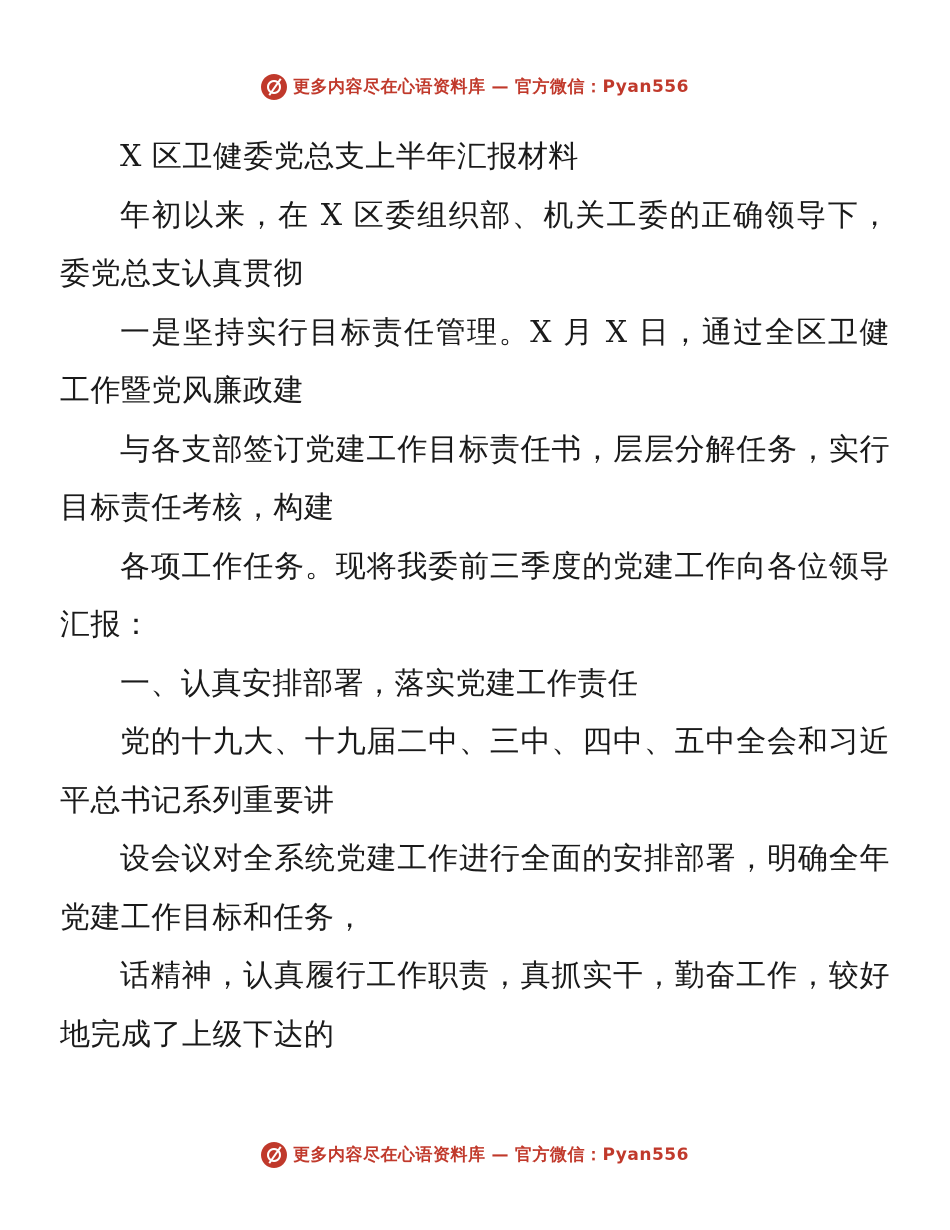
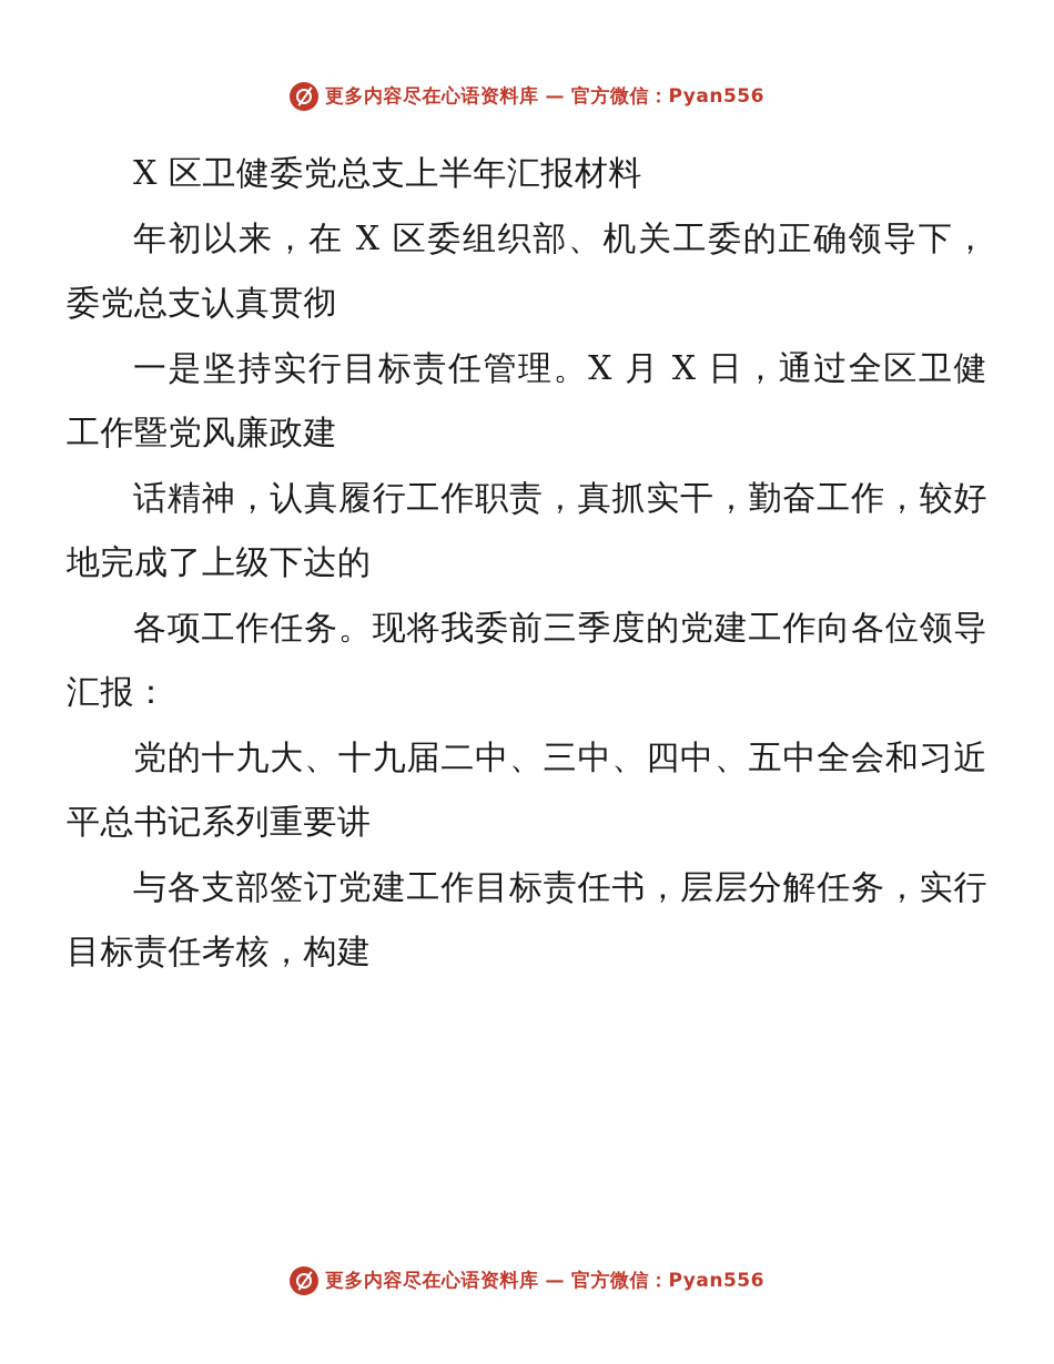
  更多内容尽在心语资料库
  —
  官方微信：Pyan556
  X 区卫健委党总支上半年汇报材料
  年初以来，在 X 区委组织部、机关工委的正确领导下，委党总支认真贯彻
  一是坚持实行目标责任管理。X 月 X 日，通过全区卫健工作暨党风廉政建
- 与各支部签订党建工作目标责任书，层层分解任务，实行目标责任考核，构建
+ 话精神，认真履行工作职责，真抓实干，勤奋工作，较好地完成了上级下达的
  各项工作任务。现将我委前三季度的党建工作向各位领导汇报：
- 一、认真安排部署，落实党建工作责任
  党的十九大、十九届二中、三中、四中、五中全会和习近平总书记系列重要讲
- 设会议对全系统党建工作进行全面的安排部署，明确全年党建工作目标和任务，
- 话精神，认真履行工作职责，真抓实干，勤奋工作，较好地完成了上级下达的
+ 与各支部签订党建工作目标责任书，层层分解任务，实行目标责任考核，构建
  更多内容尽在心语资料库
  —
  官方微信：Pyan556
